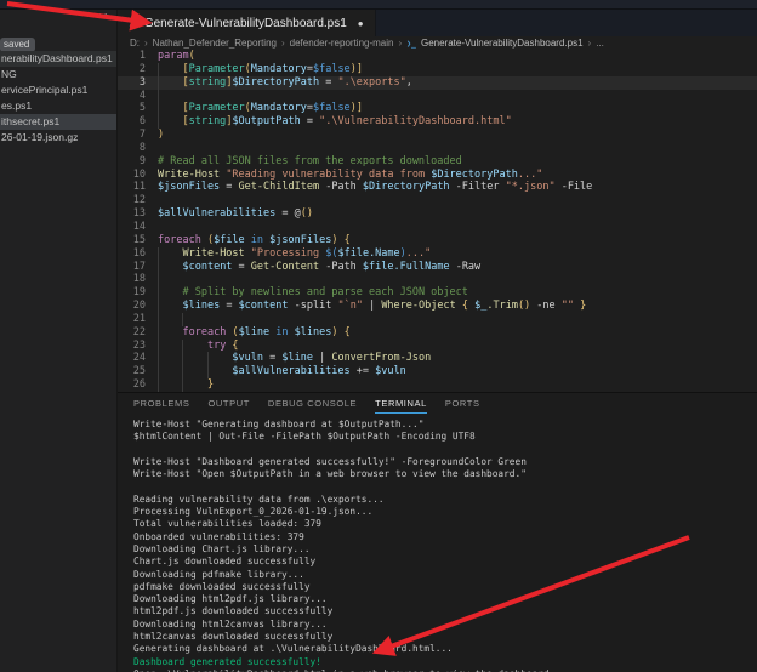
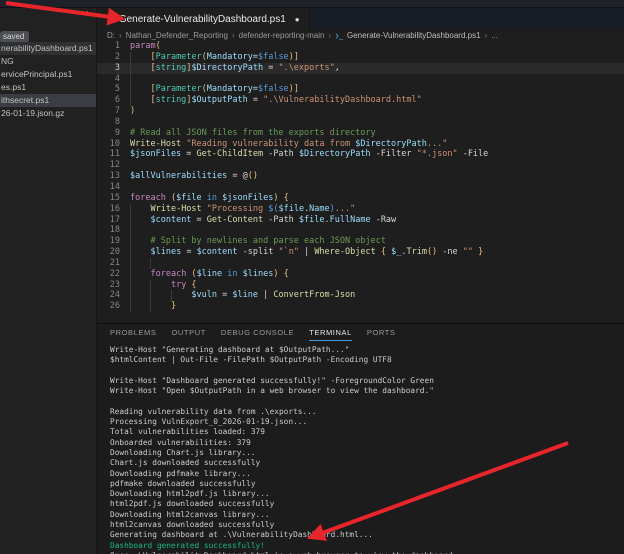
  saved
  nerabilityDashboard.ps1
  NG
  ervicePrincipal.ps1
  es.ps1
  ithsecret.ps1
  26-01-19.json.gz
  Generate-VulnerabilityDashboard.ps1
  ●
  D:
  ›
  Nathan_Defender_Reporting
  ›
  defender-reporting-main
  ›
  ❯_
  Generate-VulnerabilityDashboard.ps1
  ›
  ...
  1
  param(
  2
  [Parameter(Mandatory=$false)]
  3
  [string]$DirectoryPath = ".\exports",
  4
  5
  [Parameter(Mandatory=$false)]
  6
  [string]$OutputPath = ".\VulnerabilityDashboard.html"
  7
  )
  8
  9
- # Read all JSON files from the exports downloaded
+ # Read all JSON files from the exports directory
  10
  Write-Host "Reading vulnerability data from $DirectoryPath..."
  11
  $jsonFiles = Get-ChildItem -Path $DirectoryPath -Filter "*.json" -File
  12
  13
  $allVulnerabilities = @()
  14
  15
  foreach ($file in $jsonFiles) {
  16
  Write-Host "Processing $($file.Name)..."
  17
  $content = Get-Content -Path $file.FullName -Raw
  18
  19
  # Split by newlines and parse each JSON object
  20
  $lines = $content -split "`n" | Where-Object { $_.Trim() -ne "" }
  21
  22
  foreach ($line in $lines) {
  23
  try {
  24
  $vuln = $line | ConvertFrom-Json
- 25
- $allVulnerabilities += $vuln
  26
  }
  PROBLEMS
  OUTPUT
  DEBUG CONSOLE
  TERMINAL
  PORTS
  Write-Host "Generating dashboard at $OutputPath..."
  $htmlContent | Out-File -FilePath $OutputPath -Encoding UTF8
  Write-Host "Dashboard generated successfully!" -ForegroundColor Green
  Write-Host "Open $OutputPath in a web browser to view the dashboard."
  Reading vulnerability data from .\exports...
  Processing VulnExport_0_2026-01-19.json...
  Total vulnerabilities loaded: 379
  Onboarded vulnerabilities: 379
  Downloading Chart.js library...
  Chart.js downloaded successfully
  Downloading pdfmake library...
  pdfmake downloaded successfully
  Downloading html2pdf.js library...
  html2pdf.js downloaded successfully
  Downloading html2canvas library...
  html2canvas downloaded successfully
  Generating dashboard at .\VulnerabilityDashard.html...
  Dashboard generated successfully!
